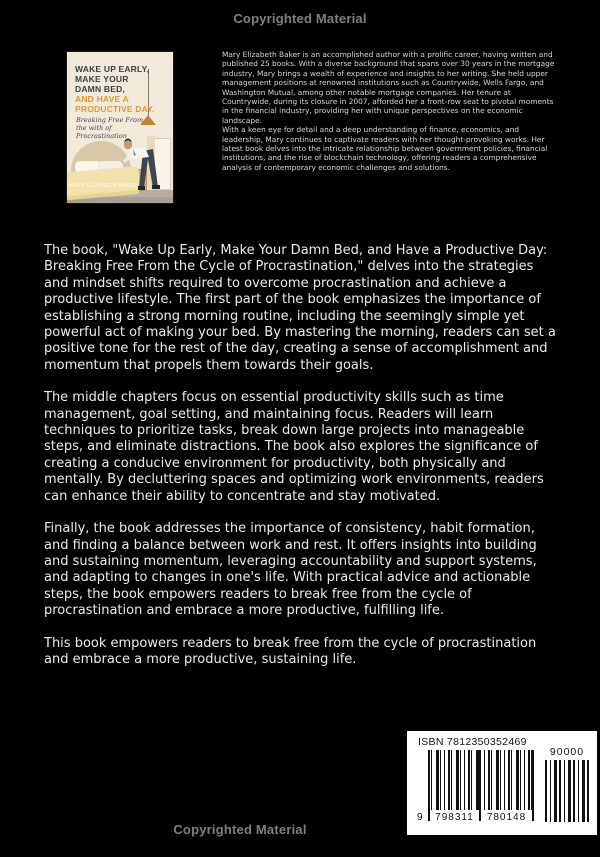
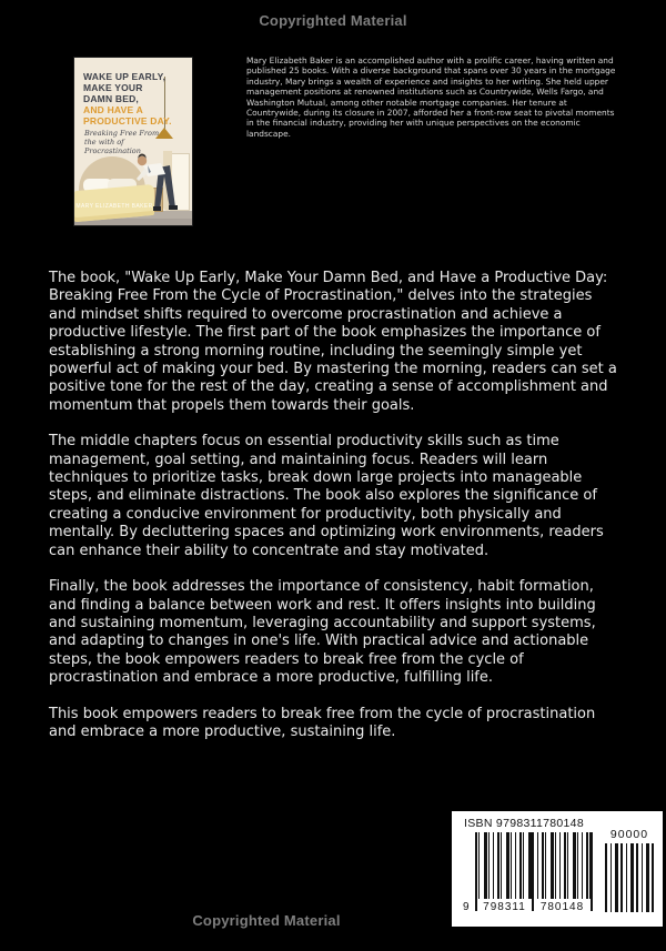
  Copyrighted Material
  WAKE UP EARLY,
  MAKE YOUR
  DAMN BED,
  AND HAVE A
  PRODUCTIVE DAY.
  Breaking Free From the with of Procrastination
  Mary Elizabeth Baker is an accomplished author with a prolific career, having written and published 25 books. With a diverse background that spans over 30 years in the mortgage industry, Mary brings a wealth of experience and insights to her writing. She held upper management positions at renowned institutions such as Countrywide, Wells Fargo, and Washington Mutual, among other notable mortgage companies. Her tenure at Countrywide, during its closure in 2007, afforded her a front-row seat to pivotal moments in the financial industry, providing her with unique perspectives on the economic landscape.
- With a keen eye for detail and a deep understanding of finance, economics, and leadership, Mary continues to captivate readers with her thought-provoking works. Her latest book delves into the intricate relationship between government policies, financial institutions, and the rise of blockchain technology, offering readers a comprehensive analysis of contemporary economic challenges and solutions.
  The book, "Wake Up Early, Make Your Damn Bed, and Have a Productive Day: Breaking Free From the Cycle of Procrastination," delves into the strategies and mindset shifts required to overcome procrastination and achieve a productive lifestyle. The first part of the book emphasizes the importance of establishing a strong morning routine, including the seemingly simple yet powerful act of making your bed. By mastering the morning, readers can set a positive tone for the rest of the day, creating a sense of accomplishment and momentum that propels them towards their goals.
  The middle chapters focus on essential productivity skills such as time management, goal setting, and maintaining focus. Readers will learn techniques to prioritize tasks, break down large projects into manageable steps, and eliminate distractions. The book also explores the significance of creating a conducive environment for productivity, both physically and mentally. By decluttering spaces and optimizing work environments, readers can enhance their ability to concentrate and stay motivated.
  Finally, the book addresses the importance of consistency, habit formation, and finding a balance between work and rest. It offers insights into building and sustaining momentum, leveraging accountability and support systems, and adapting to changes in one's life. With practical advice and actionable steps, the book empowers readers to break free from the cycle of procrastination and embrace a more productive, fulfilling life.
  This book empowers readers to break free from the cycle of procrastination and embrace a more productive, sustaining life.
- ISBN 7812350352469
+ ISBN 9798311780148
  9
  798311
  780148
  90000
  Copyrighted Material
